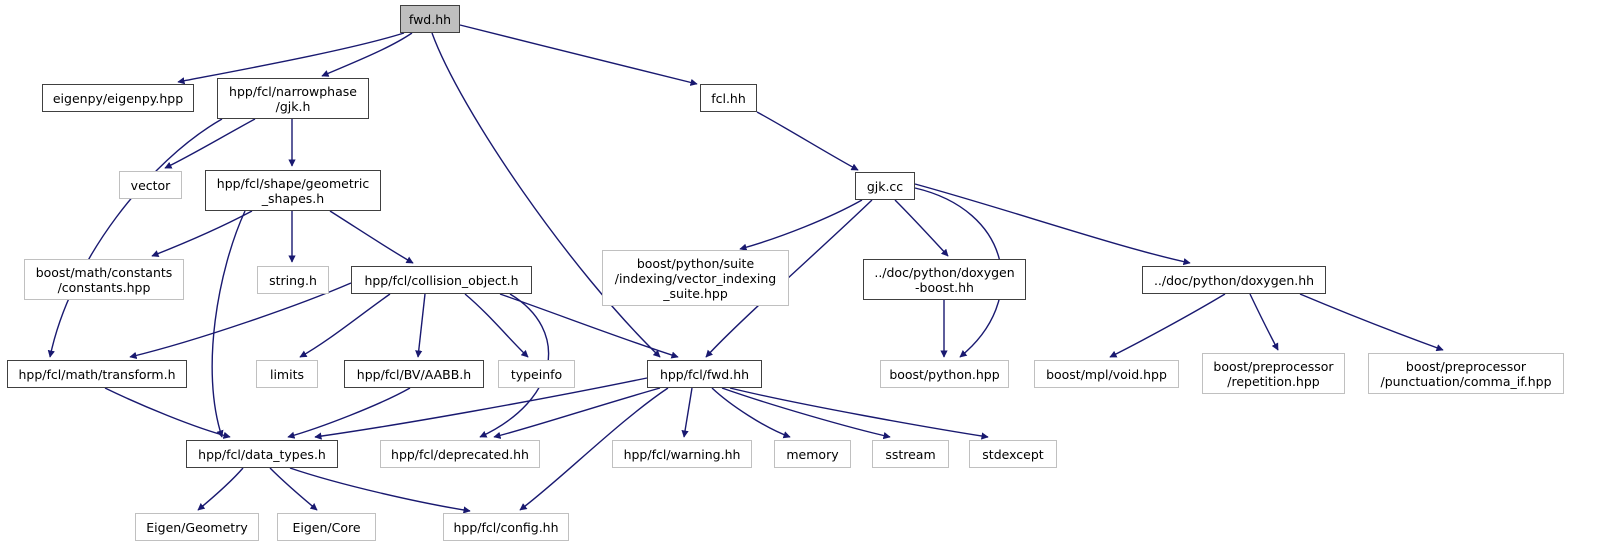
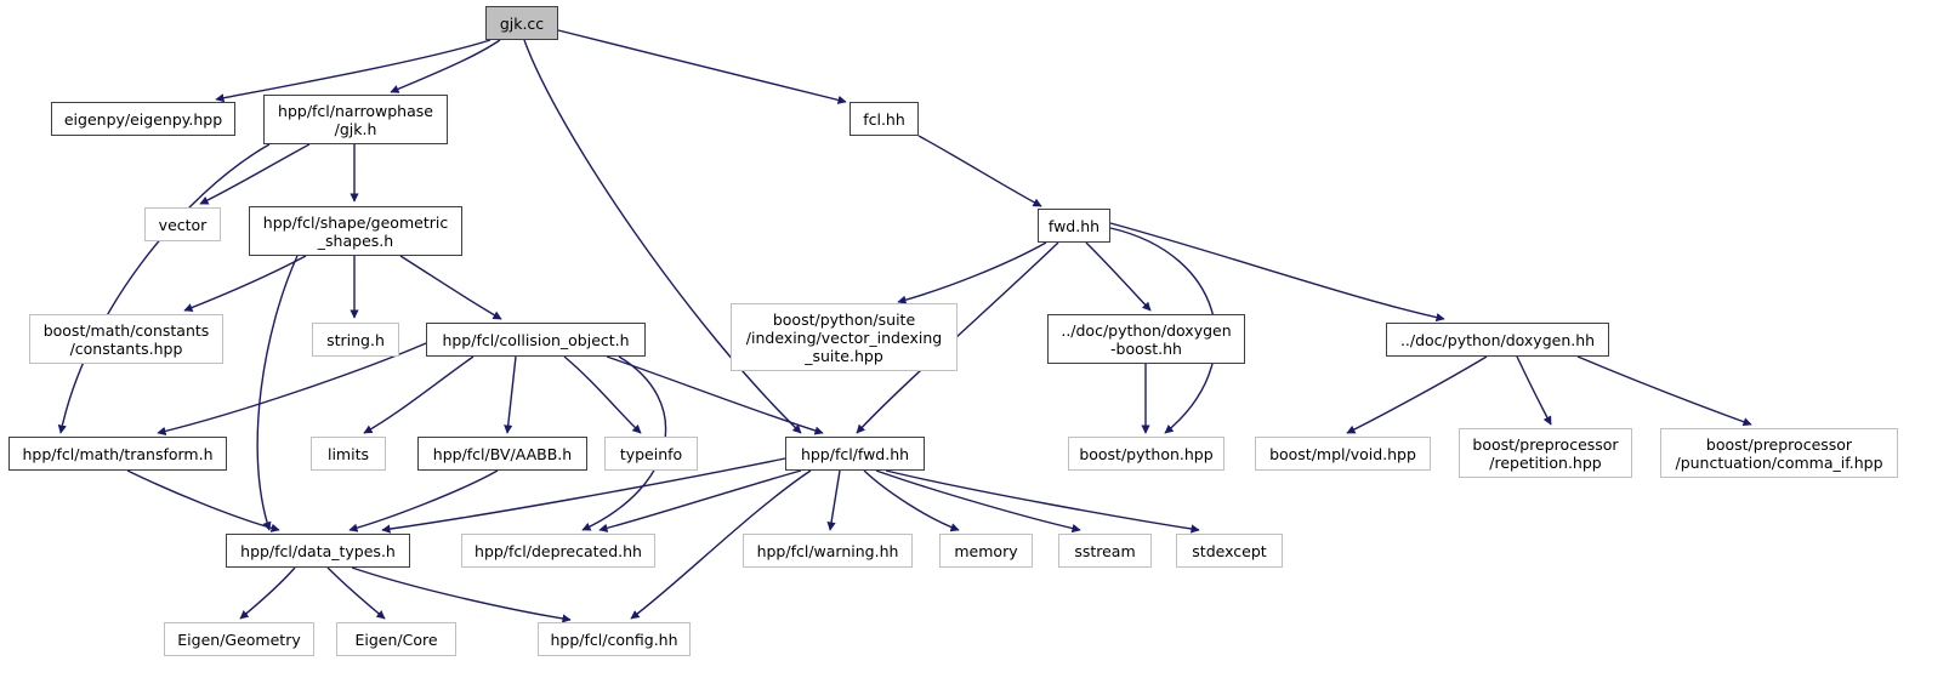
- fwd.hh
+ gjk.cc
  eigenpy/eigenpy.hpp
  hpp/fcl/narrowphase
  /gjk.h
  fcl.hh
  vector
  hpp/fcl/shape/geometric
  _shapes.h
- gjk.cc
+ fwd.hh
  boost/math/constants
  /constants.hpp
  string.h
  hpp/fcl/collision_object.h
  boost/python/suite
  /indexing/vector_indexing
  _suite.hpp
  ../doc/python/doxygen
  -boost.hh
  ../doc/python/doxygen.hh
  hpp/fcl/math/transform.h
  limits
  hpp/fcl/BV/AABB.h
  typeinfo
  hpp/fcl/fwd.hh
  boost/python.hpp
  boost/mpl/void.hpp
  boost/preprocessor
  /repetition.hpp
  boost/preprocessor
  /punctuation/comma_if.hpp
  hpp/fcl/data_types.h
  hpp/fcl/deprecated.hh
  hpp/fcl/warning.hh
  memory
  sstream
  stdexcept
  Eigen/Geometry
  Eigen/Core
  hpp/fcl/config.hh
